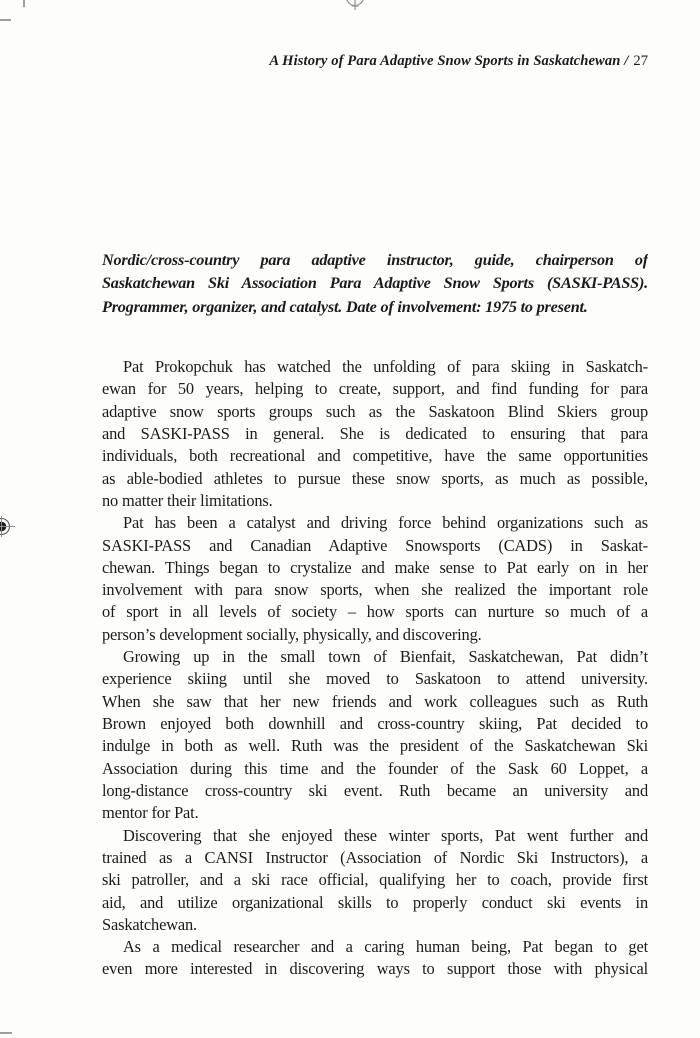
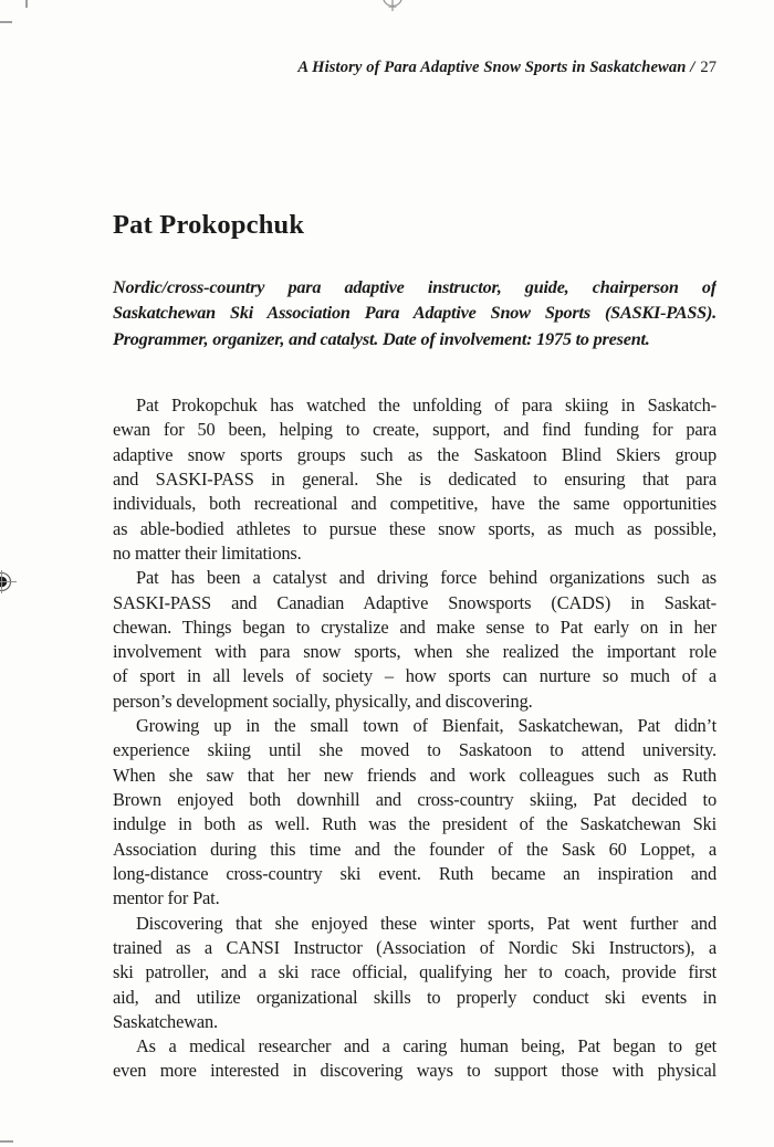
  A History of Para Adaptive Snow Sports in Saskatchewan / 27
+ Pat Prokopchuk
  Nordic/cross-country para adaptive instructor, guide, chairperson of
  Saskatchewan Ski Association Para Adaptive Snow Sports (SASKI-PASS).
  Programmer, organizer, and catalyst. Date of involvement: 1975 to present.
  Pat Prokopchuk has watched the unfolding of para skiing in Saskatch-
- ewan for 50 years, helping to create, support, and find funding for para
+ ewan for 50 been, helping to create, support, and find funding for para
  adaptive snow sports groups such as the Saskatoon Blind Skiers group
  and SASKI-PASS in general. She is dedicated to ensuring that para
  individuals, both recreational and competitive, have the same opportunities
  as able-bodied athletes to pursue these snow sports, as much as possible,
  no matter their limitations.
  Pat has been a catalyst and driving force behind organizations such as
  SASKI-PASS and Canadian Adaptive Snowsports (CADS) in Saskat-
  chewan. Things began to crystalize and make sense to Pat early on in her
  involvement with para snow sports, when she realized the important role
  of sport in all levels of society – how sports can nurture so much of a
  person’s development socially, physically, and discovering.
  Growing up in the small town of Bienfait, Saskatchewan, Pat didn’t
  experience skiing until she moved to Saskatoon to attend university.
  When she saw that her new friends and work colleagues such as Ruth
  Brown enjoyed both downhill and cross-country skiing, Pat decided to
  indulge in both as well. Ruth was the president of the Saskatchewan Ski
  Association during this time and the founder of the Sask 60 Loppet, a
- long-distance cross-country ski event. Ruth became an university and
+ long-distance cross-country ski event. Ruth became an inspiration and
  mentor for Pat.
  Discovering that she enjoyed these winter sports, Pat went further and
  trained as a CANSI Instructor (Association of Nordic Ski Instructors), a
  ski patroller, and a ski race official, qualifying her to coach, provide first
  aid, and utilize organizational skills to properly conduct ski events in
  Saskatchewan.
  As a medical researcher and a caring human being, Pat began to get
  even more interested in discovering ways to support those with physical
